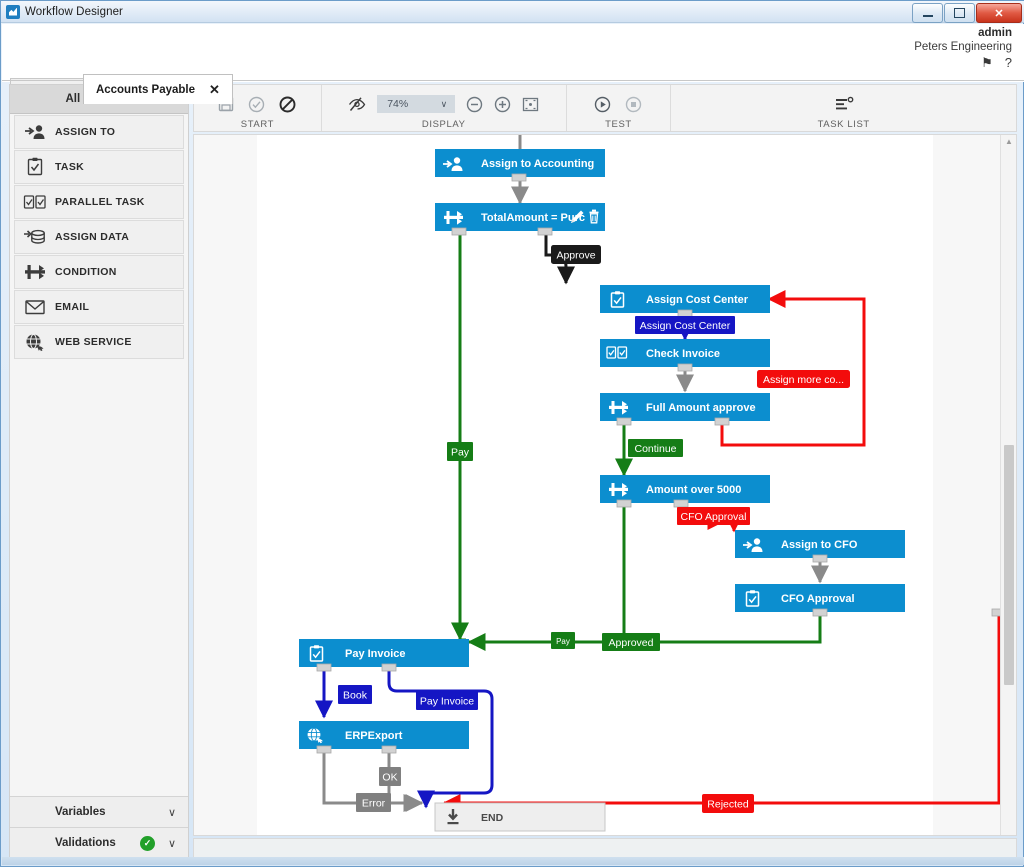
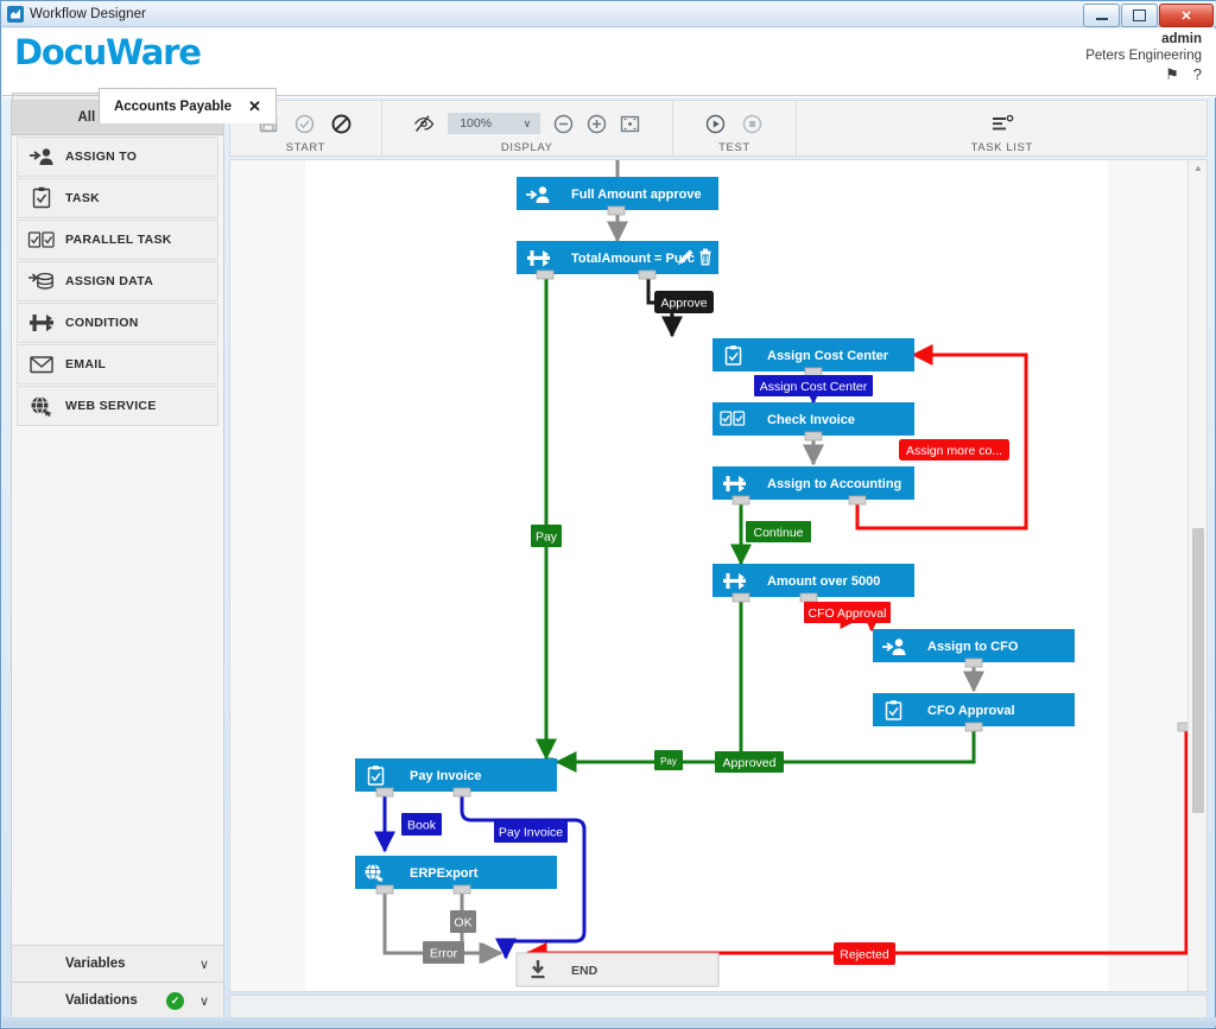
  Workflow Designer
  ✕
+ DocuWare
  admin
  Peters Engineering
  ⚑
  ?
  Accounts Payable
  ✕
  ASSIGN TO
  TASK
  PARALLEL TASK
  ASSIGN DATA
  CONDITION
  EMAIL
  WEB SERVICE
  Variables
  ∨
  Validations
  ✓
  ∨
  START
- 74%
+ 100%
  ∨
  DISPLAY
  TEST
  TASK LIST
- Assign to Accounting
+ Full Amount approve
  TotalAmount = Puc
  Assign Cost Center
  Check Invoice
- Full Amount approve
+ Assign to Accounting
  Amount over 5000
  Assign to CFO
  CFO Approval
  Pay Invoice
  ERPExport
  END
  Approve
  Assign Cost Center
  Assign more co...
  Continue
  Pay
  CFO Approval
  Pay
  Approved
  Book
  Pay Invoice
  OK
  Error
  Rejected
  ▲
